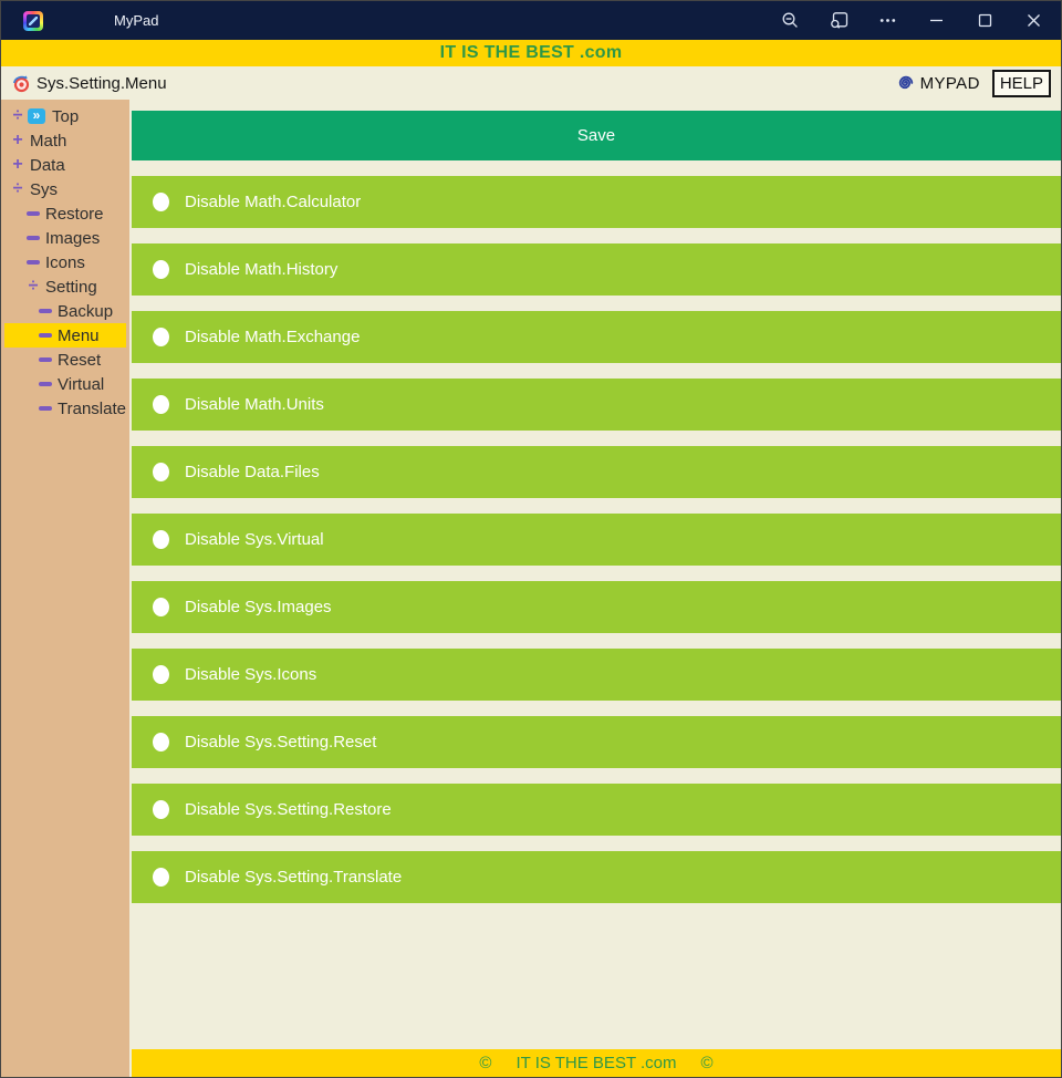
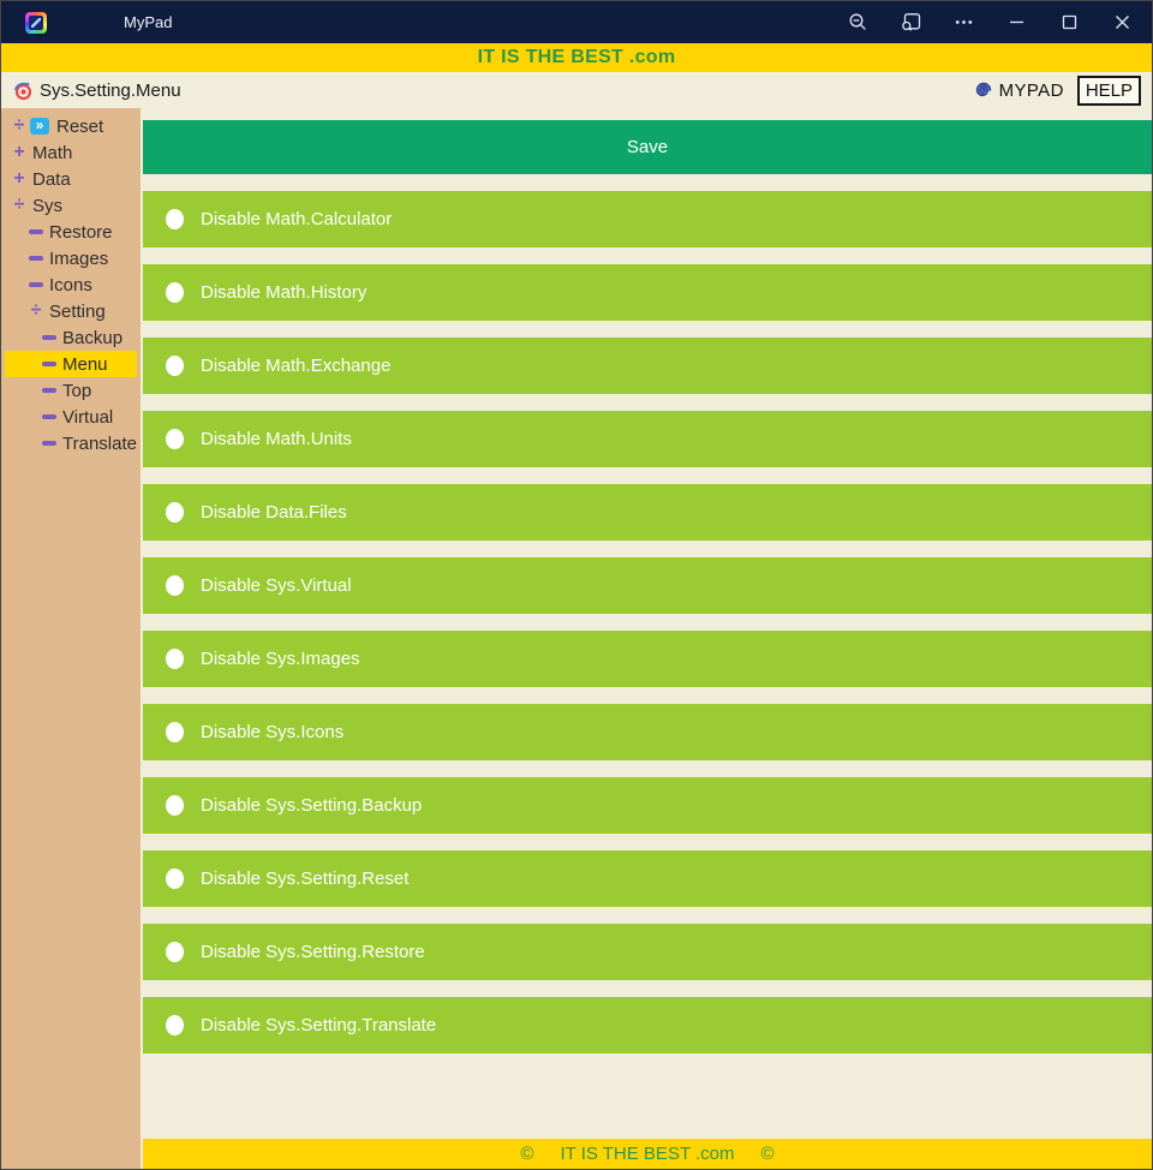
  MyPad
  IT IS THE BEST .com
  Sys.Setting.Menu
  MYPAD
  HELP
  ÷
- Top
+ Reset
  +
  Math
  +
  Data
  ÷
  Sys
  —
  Restore
  —
  Images
  —
  Icons
  ÷
  Setting
  —
  Backup
  —
  Menu
  —
- Reset
+ Top
  —
  Virtual
  —
  Translate
  Save
  Disable Math.Calculator
  Disable Math.History
  Disable Math.Exchange
  Disable Math.Units
  Disable Data.Files
  Disable Sys.Virtual
  Disable Sys.Images
  Disable Sys.Icons
+ Disable Sys.Setting.Backup
  Disable Sys.Setting.Reset
  Disable Sys.Setting.Restore
  Disable Sys.Setting.Translate
  ©
  IT IS THE BEST .com
  ©
